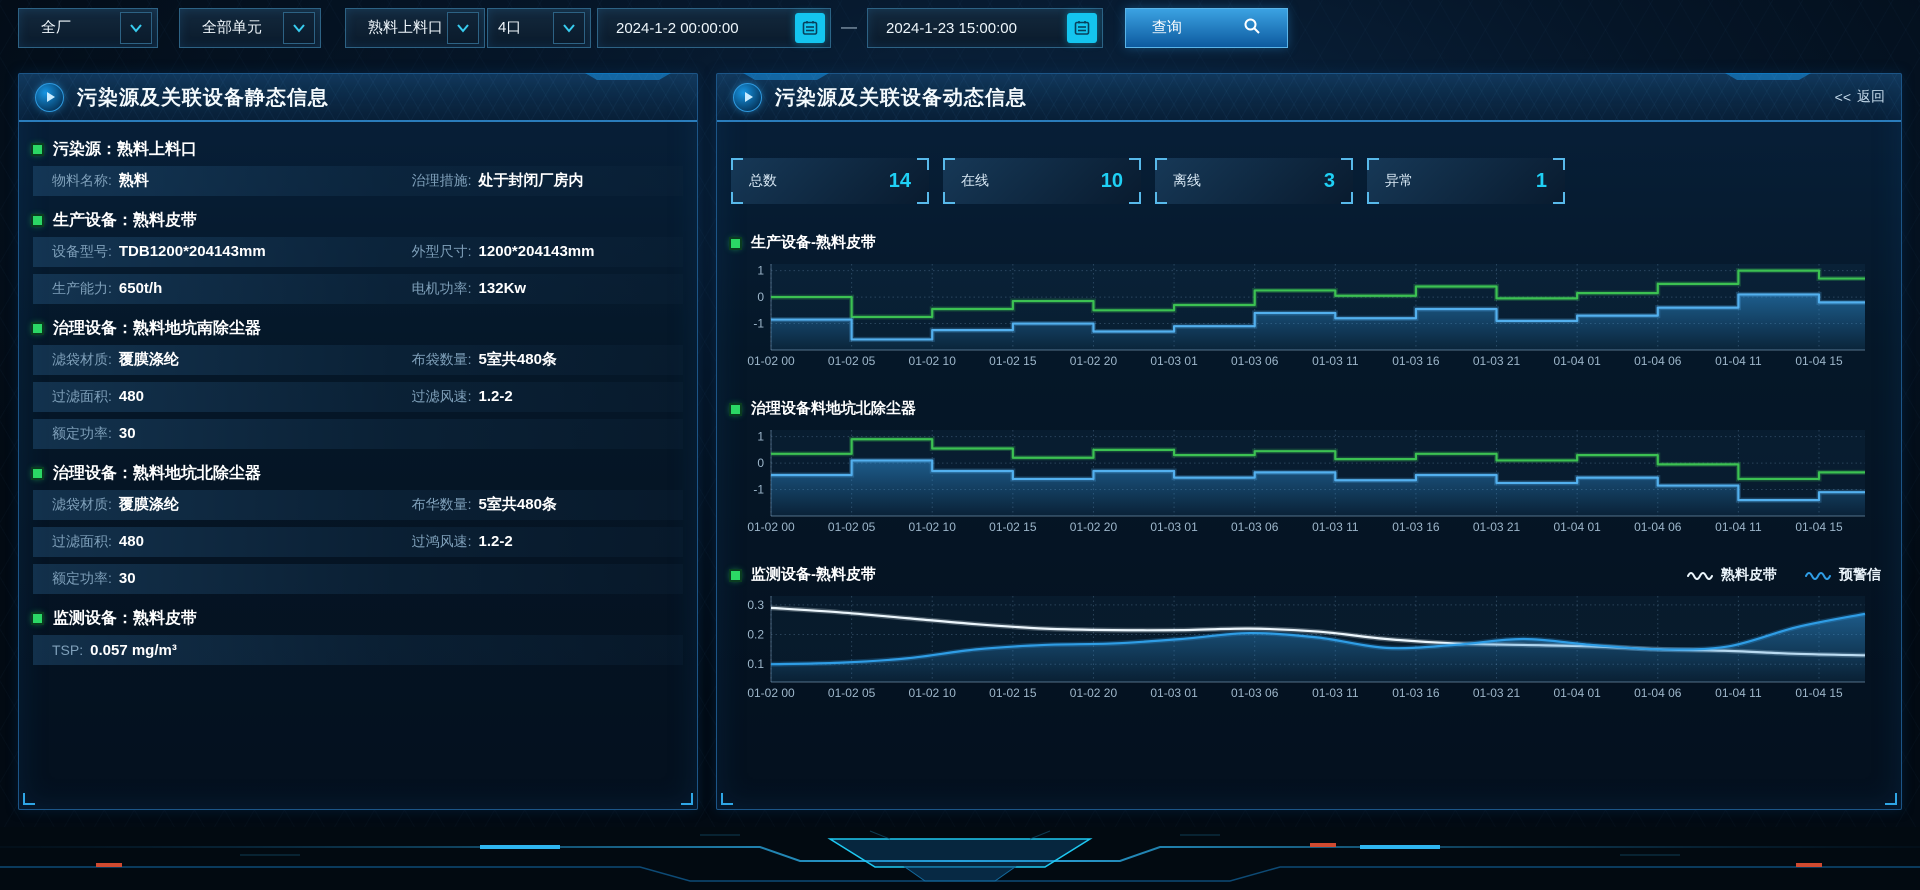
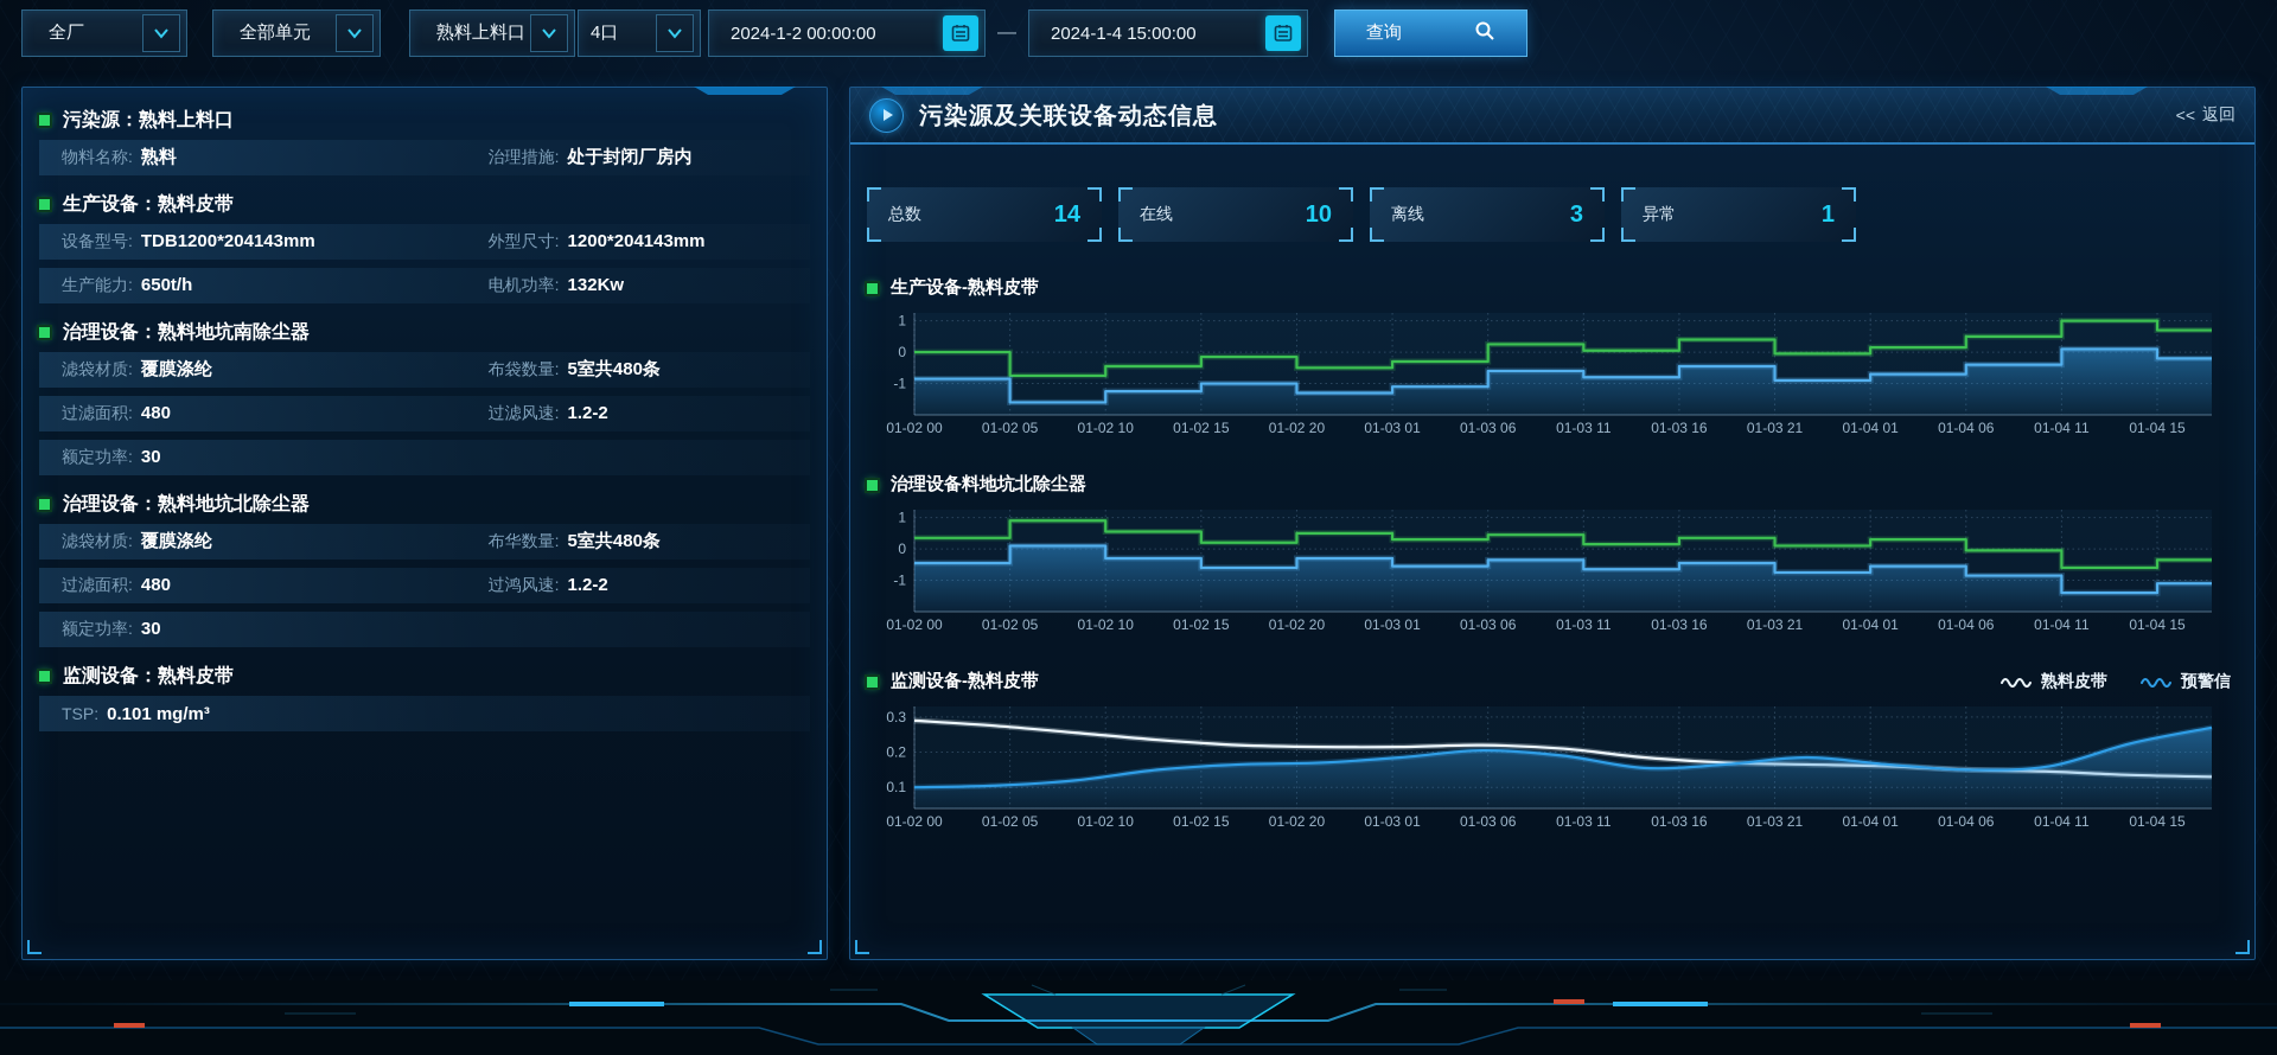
  全厂
  全部单元
  熟料上料口
  4口
  2024-1-2 00:00:00
  —
- 2024-1-23 15:00:00
+ 2024-1-4 15:00:00
  查询
- 污染源及关联设备静态信息
  污染源：熟料上料口
  物料名称:
  熟料
  治理措施:
  处于封闭厂房内
  生产设备：熟料皮带
  设备型号:
  TDB1200*204143mm
  外型尺寸:
  1200*204143mm
  生产能力:
  650t/h
  电机功率:
  132Kw
  治理设备：熟料地坑南除尘器
  滤袋材质:
  覆膜涤纶
  布袋数量:
  5室共480条
  过滤面积:
  480
  过滤风速:
  1.2-2
  额定功率:
  30
  治理设备：熟料地坑北除尘器
  滤袋材质:
  覆膜涤纶
  布华数量:
  5室共480条
  过滤面积:
  480
  过鸿风速:
  1.2-2
  额定功率:
  30
  监测设备：熟料皮带
  TSP:
- 0.057 mg/m³
+ 0.101 mg/m³
  污染源及关联设备动态信息
  <<
  返回
  生产设备-熟料皮带
  1
  0
  -1
  01-02 00
  01-02 05
  01-02 10
  01-02 15
  01-02 20
  01-03 01
  01-03 06
  01-03 11
  01-03 16
  01-03 21
  01-04 01
  01-04 06
  01-04 11
  01-04 15
  治理设备料地坑北除尘器
  1
  0
  -1
  01-02 00
  01-02 05
  01-02 10
  01-02 15
  01-02 20
  01-03 01
  01-03 06
  01-03 11
  01-03 16
  01-03 21
  01-04 01
  01-04 06
  01-04 11
  01-04 15
  监测设备-熟料皮带
  熟料皮带
  预警信
  0.3
  0.2
  0.1
  01-02 00
  01-02 05
  01-02 10
  01-02 15
  01-02 20
  01-03 01
  01-03 06
  01-03 11
  01-03 16
  01-03 21
  01-04 01
  01-04 06
  01-04 11
  01-04 15
